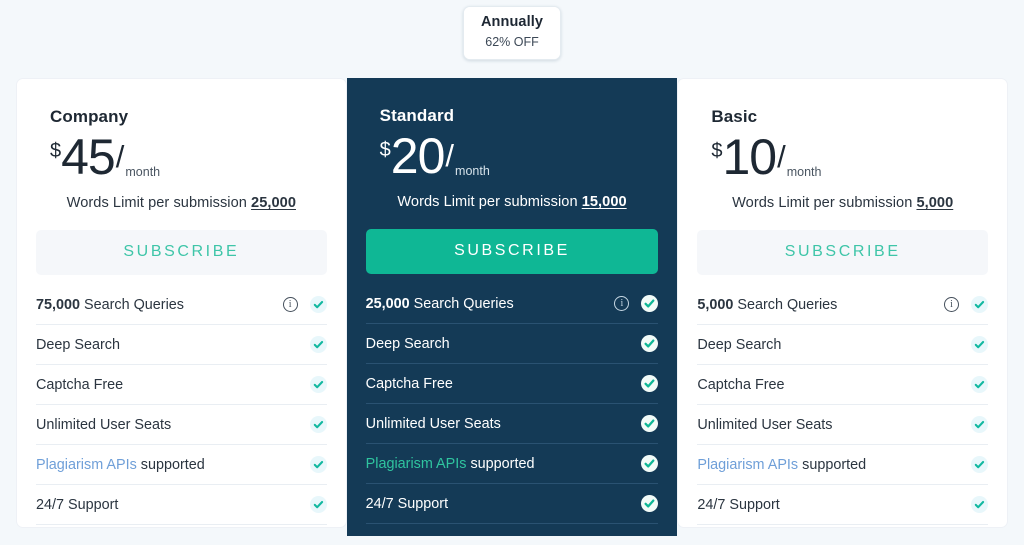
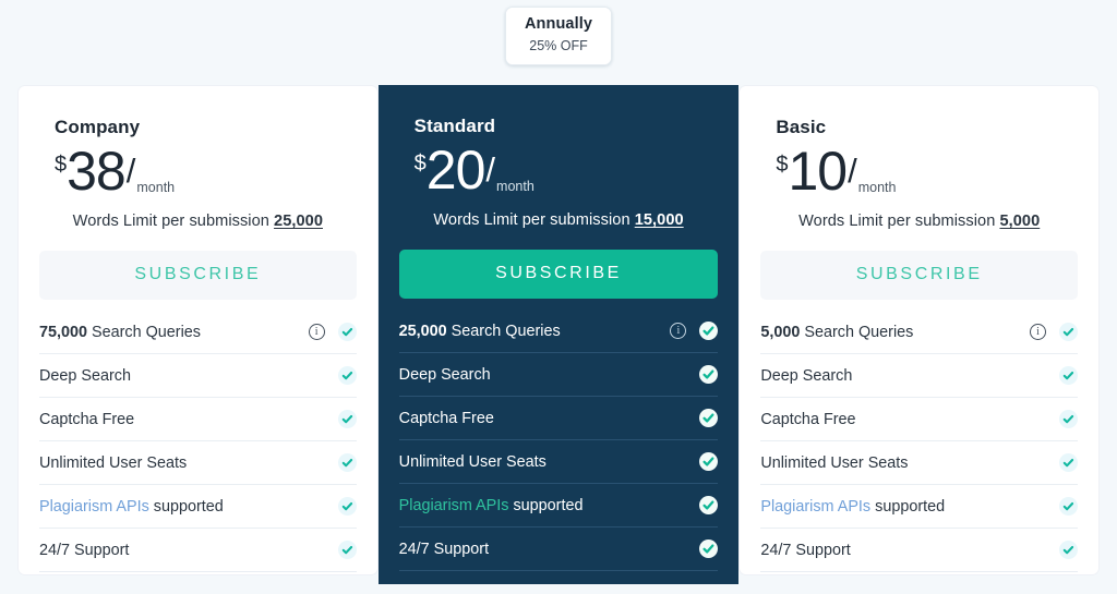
  Annually
- 62% OFF
+ 25% OFF
  Company
  $
- 45
+ 38
  /
  month
  Words Limit per submission 25,000
  SUBSCRIBE
  75,000 Search Queries
  i
  Deep Search
  Captcha Free
  Unlimited User Seats
  Plagiarism APIs supported
  24/7 Support
  Standard
  $
  20
  /
  month
  Words Limit per submission 15,000
  SUBSCRIBE
  25,000 Search Queries
  i
  Deep Search
  Captcha Free
  Unlimited User Seats
  Plagiarism APIs supported
  24/7 Support
  Basic
  $
  10
  /
  month
  Words Limit per submission 5,000
  SUBSCRIBE
  5,000 Search Queries
  i
  Deep Search
  Captcha Free
  Unlimited User Seats
  Plagiarism APIs supported
  24/7 Support
